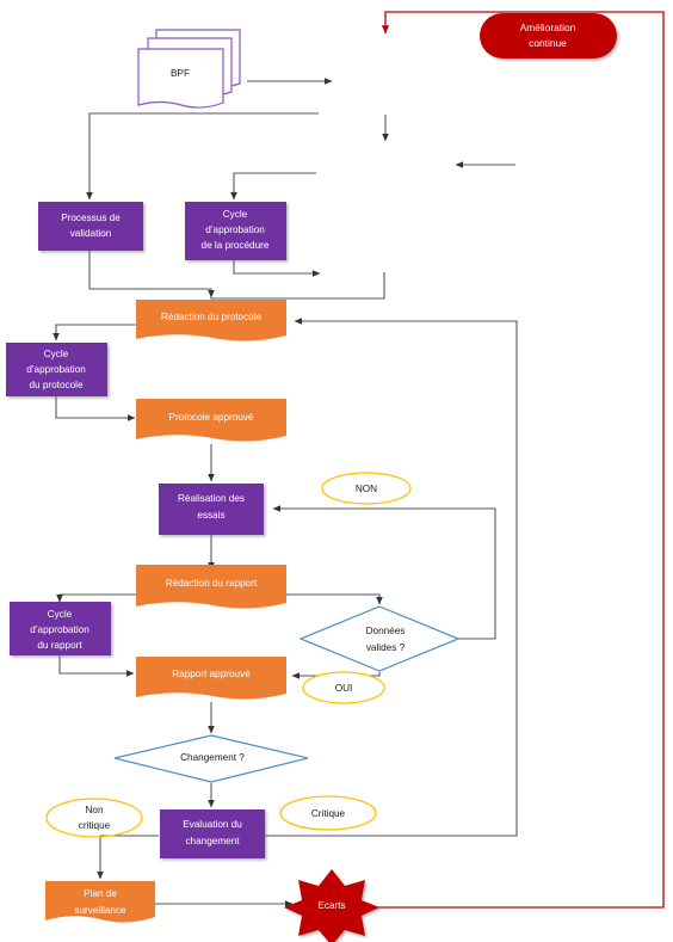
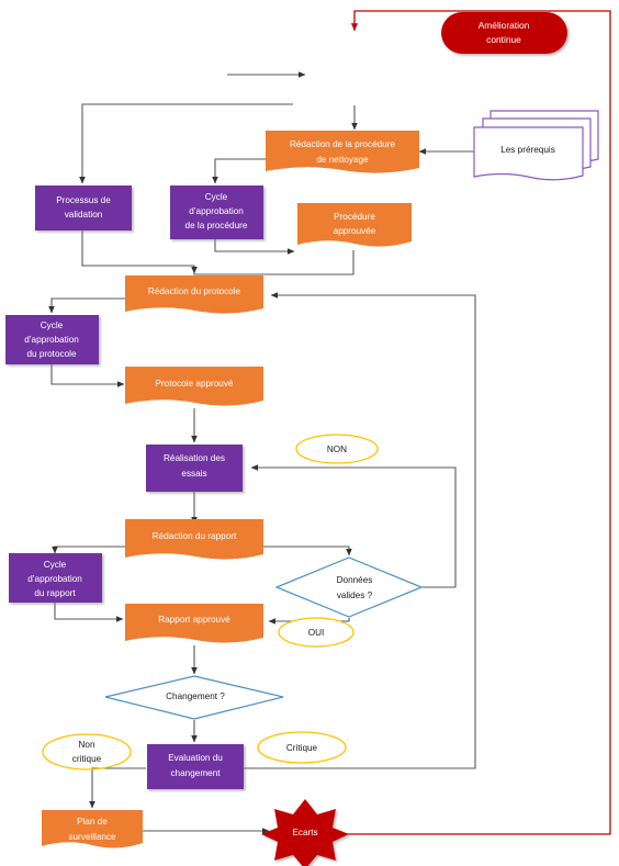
- BPF
  Amélioration
  continue
+ Les prérequis
+ Rédaction de la procédure
+ de nettoyage
  Processus de
  validation
  Cycle
  d’approbation
  de la procédure
+ Procédure
+ approuvée
  Rédaction du protocole
  Cycle
  d’approbation
  du protocole
  Protocole approuvé
  Réalisation des
  essais
  Rédaction du rapport
  Cycle
  d’approbation
  du rapport
  Données
  valides ?
  Rapport approuvé
  Changement ?
  Evaluation du
  changement
  Plan de
  surveillance
  Ecarts
  NON
  OUI
  Non
  critique
  Critique
